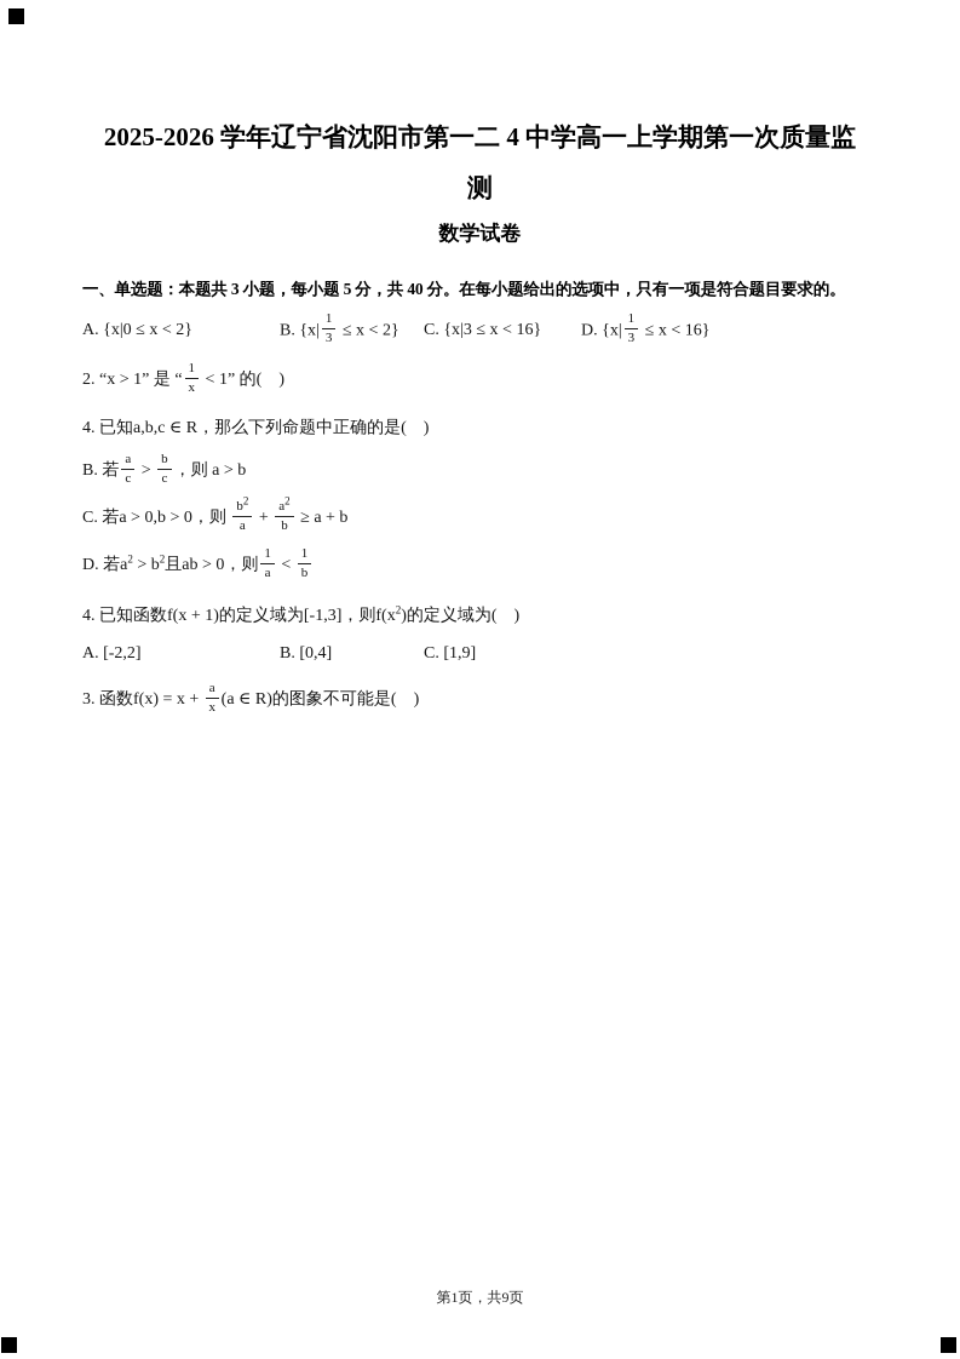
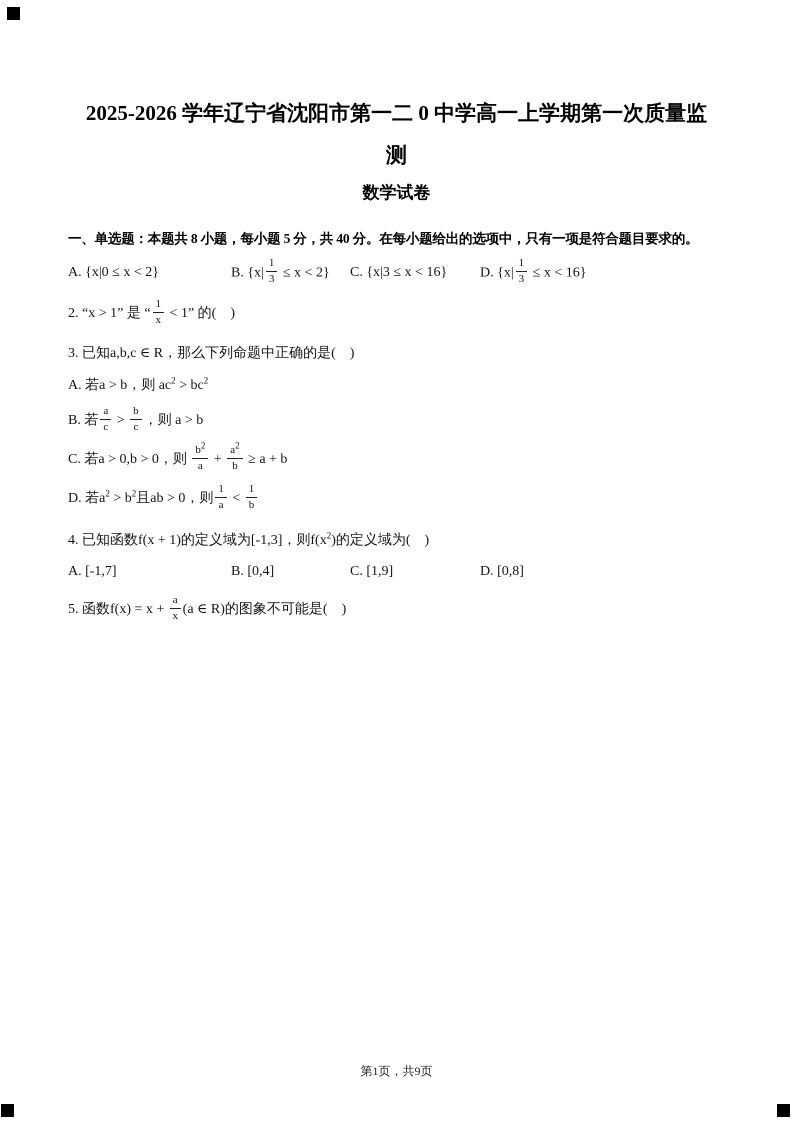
- 2025-2026 学年辽宁省沈阳市第一二 4 中学高一上学期第一次质量监
+ 2025-2026 学年辽宁省沈阳市第一二 0 中学高一上学期第一次质量监
  测
  数学试卷
- 一、单选题：本题共 3 小题，每小题 5 分，共 40 分。在每小题给出的选项中，只有一项是符合题目要求的。
+ 一、单选题：本题共 8 小题，每小题 5 分，共 40 分。在每小题给出的选项中，只有一项是符合题目要求的。
  A. {x|0 ≤ x < 2}
  B. {x|
  1
  3
  ≤ x < 2}
  C. {x|3 ≤ x < 16}
  D. {x|
  1
  3
  ≤ x < 16}
  2. “x > 1” 是 “
  1
  x
  < 1” 的( )
- 4. 已知a,b,c ∈ R，那么下列命题中正确的是( )
+ 3. 已知a,b,c ∈ R，那么下列命题中正确的是( )
+ A. 若a > b，则 ac2 > bc2
  B. 若
  a
  c
  >
  b
  c
  ，则 a > b
  C. 若a > 0,b > 0，则
  b2
  a
  +
  a2
  b
  ≥ a + b
  D. 若a2 > b2且ab > 0，则
  1
  a
  <
  1
  b
  4. 已知函数f(x + 1)的定义域为[-1,3]，则f(x2)的定义域为( )
- A. [-2,2]
+ A. [-1,7]
  B. [0,4]
  C. [1,9]
+ D. [0,8]
- 3. 函数f(x) = x +
+ 5. 函数f(x) = x +
  a
  x
  (a ∈ R)的图象不可能是( )
  第1页，共9页
